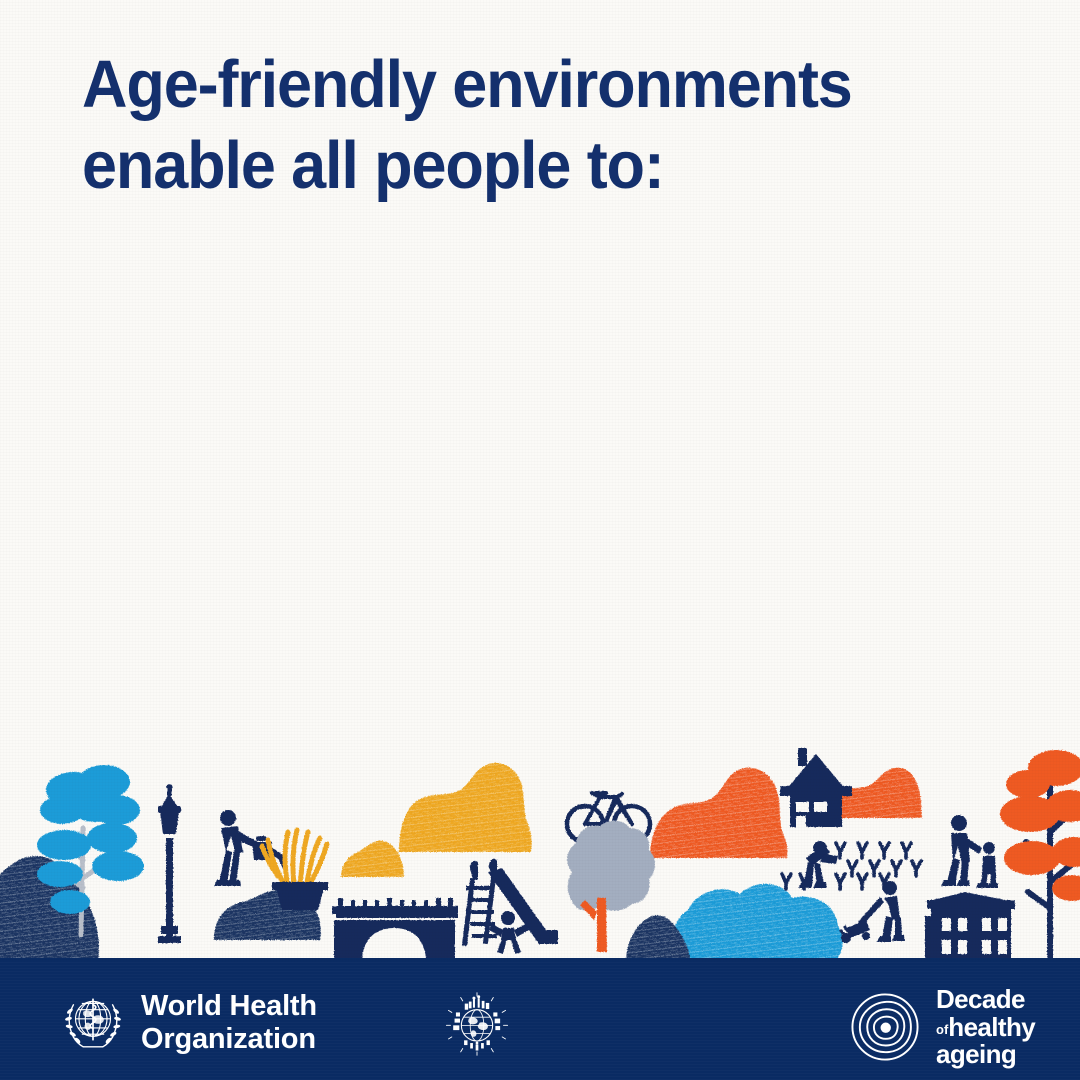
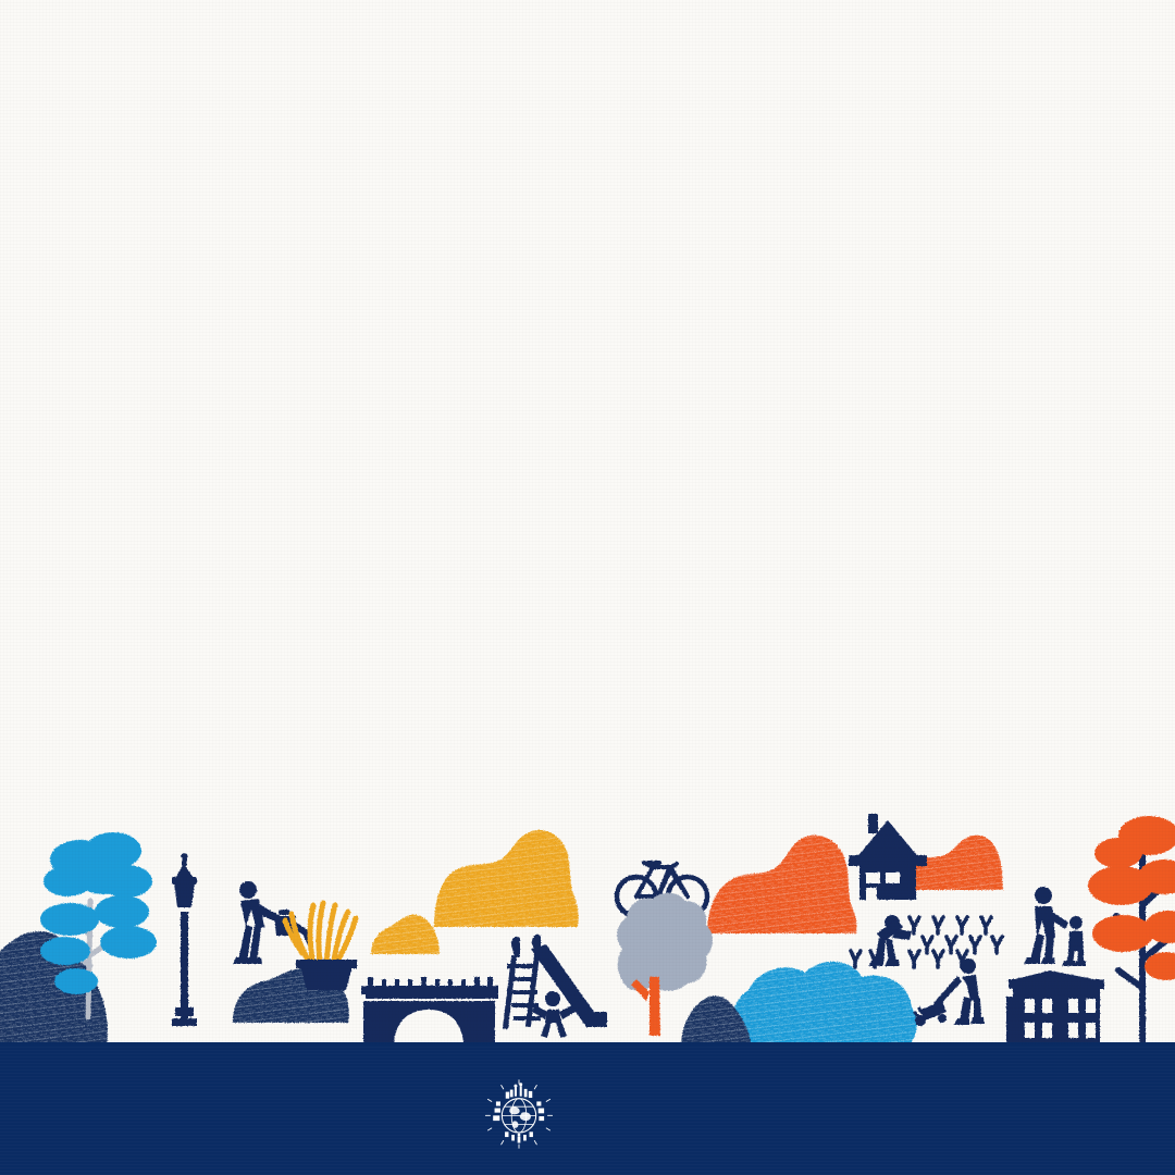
- Age-friendly environments
- enable all people to:
- World Health
- Organization
- Decade
- ofhealthy
- ageing
